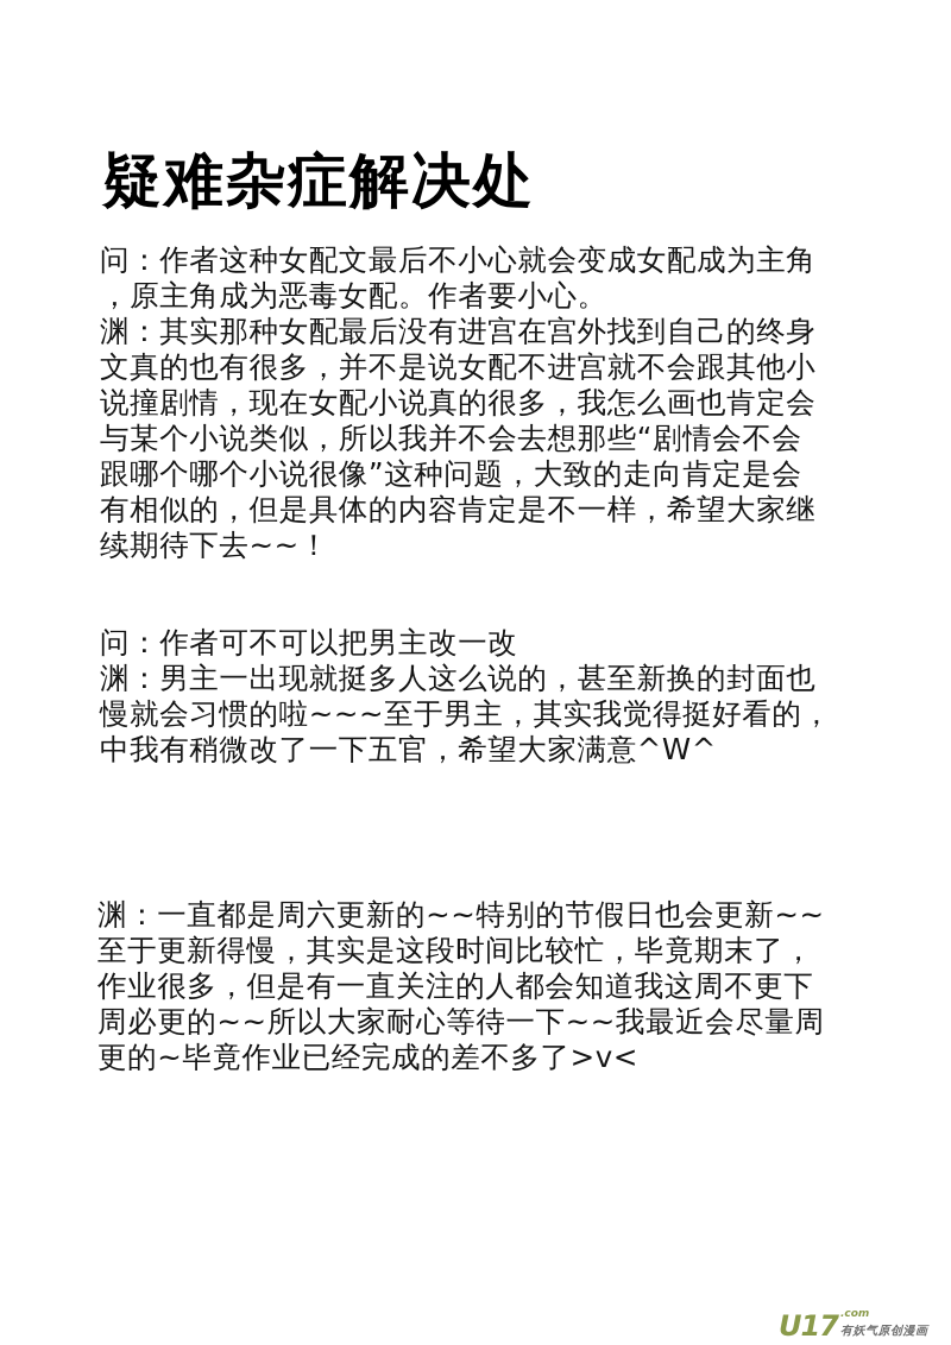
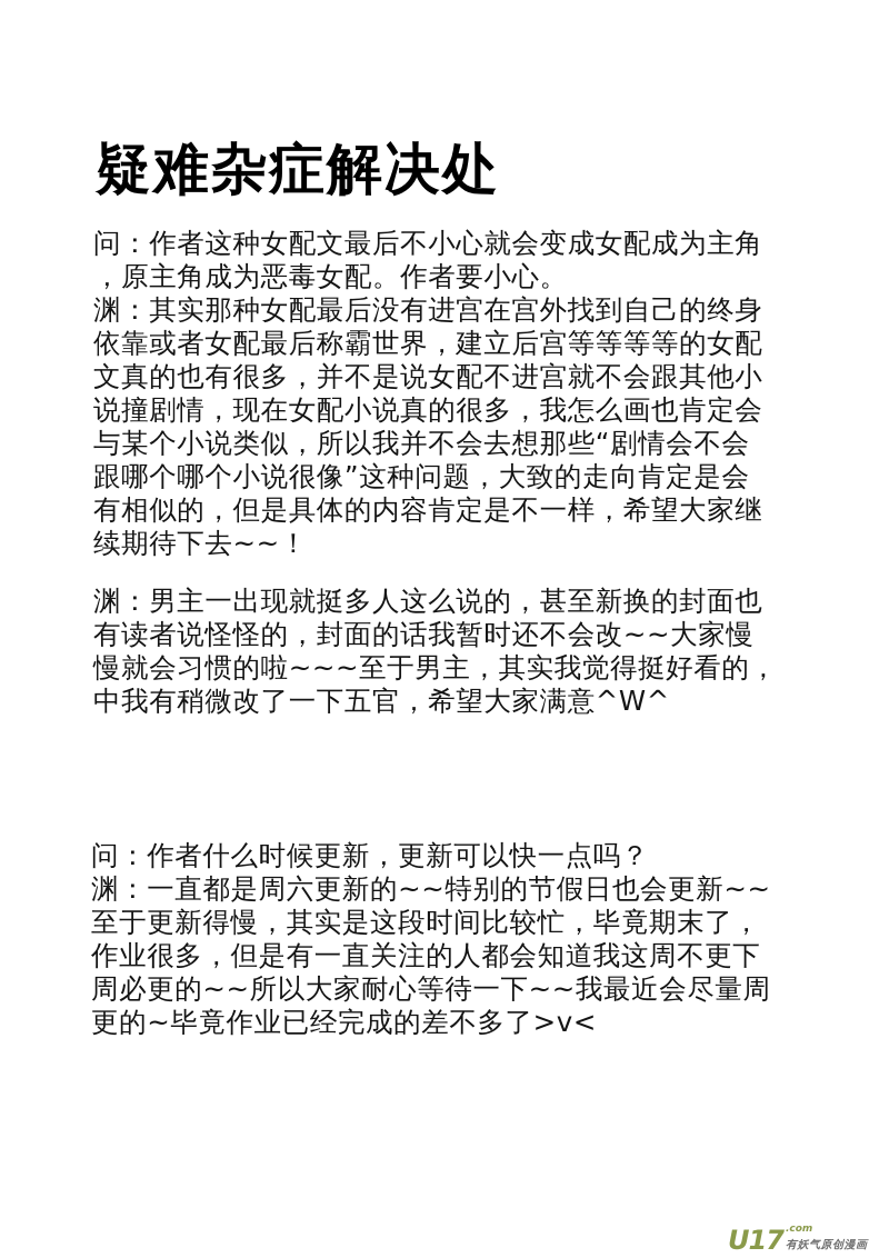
  疑难杂症解决处
  问：作者这种女配文最后不小心就会变成女配成为主角
  ，原主角成为恶毒女配。作者要小心。
  渊：其实那种女配最后没有进宫在宫外找到自己的终身
+ 依靠或者女配最后称霸世界，建立后宫等等等等的女配
  文真的也有很多，并不是说女配不进宫就不会跟其他小
  说撞剧情，现在女配小说真的很多，我怎么画也肯定会
  与某个小说类似，所以我并不会去想那些“剧情会不会
  跟哪个哪个小说很像”这种问题，大致的走向肯定是会
  有相似的，但是具体的内容肯定是不一样，希望大家继
  续期待下去~~！
- 问：作者可不可以把男主改一改
  渊：男主一出现就挺多人这么说的，甚至新换的封面也
+ 有读者说怪怪的，封面的话我暂时还不会改~~大家慢
  慢就会习惯的啦~~~至于男主，其实我觉得挺好看的，
  中我有稍微改了一下五官，希望大家满意^W^
+ 问：作者什么时候更新，更新可以快一点吗？
  渊：一直都是周六更新的~~特别的节假日也会更新~~
  至于更新得慢，其实是这段时间比较忙，毕竟期末了，
  作业很多，但是有一直关注的人都会知道我这周不更下
  周必更的~~所以大家耐心等待一下~~我最近会尽量周
  更的~毕竟作业已经完成的差不多了>v<
  U17
  .com
  有妖气原创漫画
